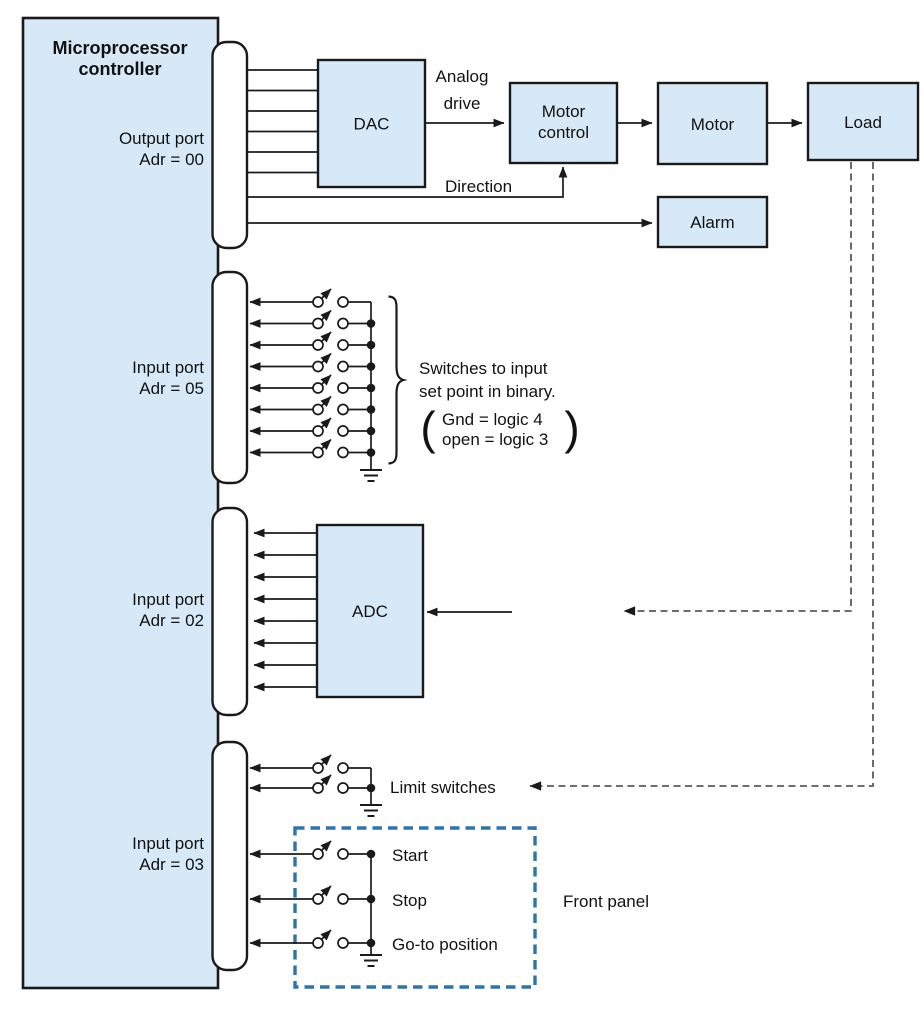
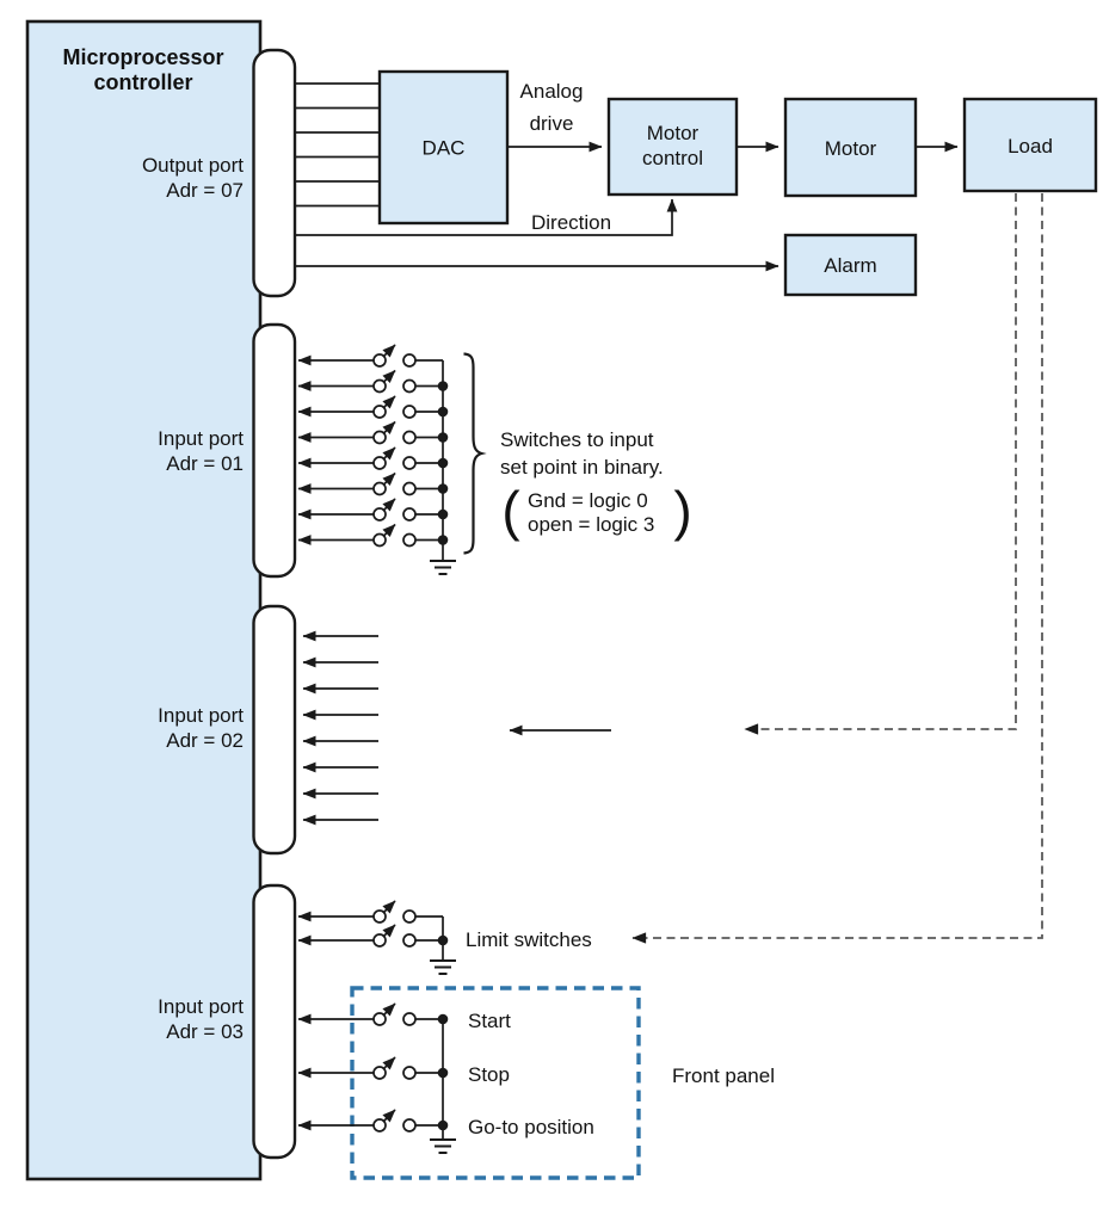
  Microprocessor
  controller
  Output port
- Adr = 00
+ Adr = 07
  Input port
- Adr = 05
+ Adr = 01
  Input port
  Adr = 02
  Input port
  Adr = 03
  DAC
  Motor
  control
  Motor
  Load
  Alarm
- ADC
  Analog
  drive
  Direction
  Switches to input
  set point in binary.
  (
- Gnd = logic 4
+ Gnd = logic 0
  open = logic 3
  )
  Limit switches
  Start
  Stop
  Go-to position
  Front panel
